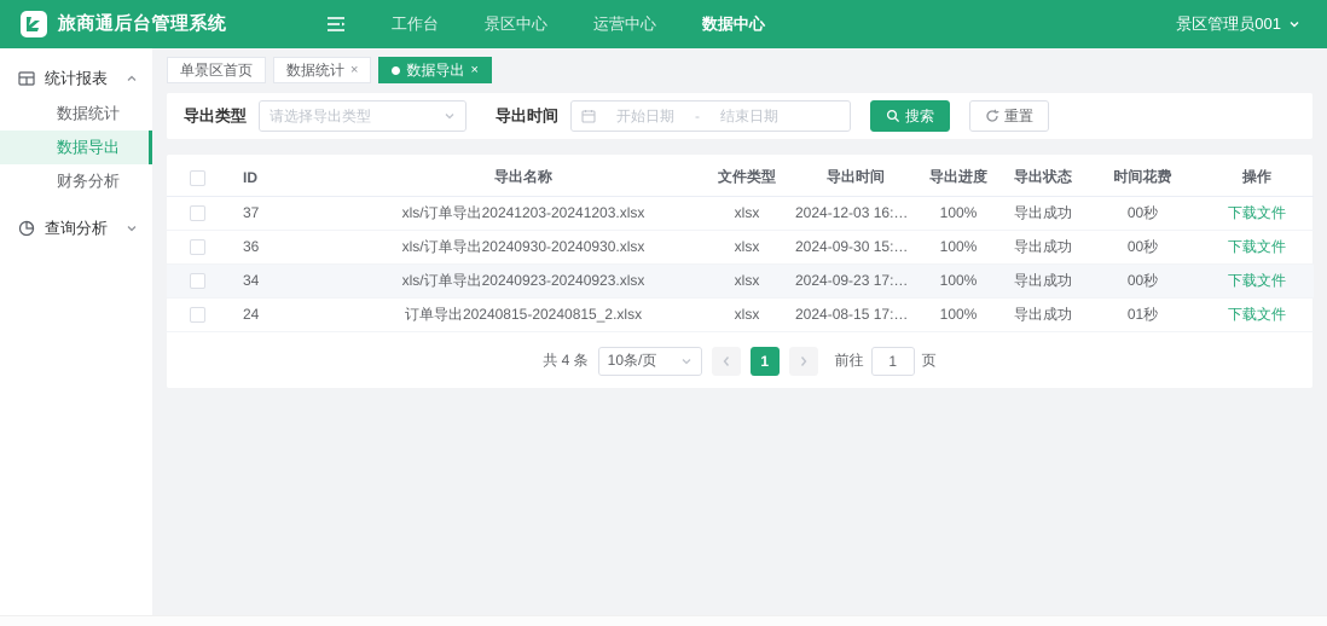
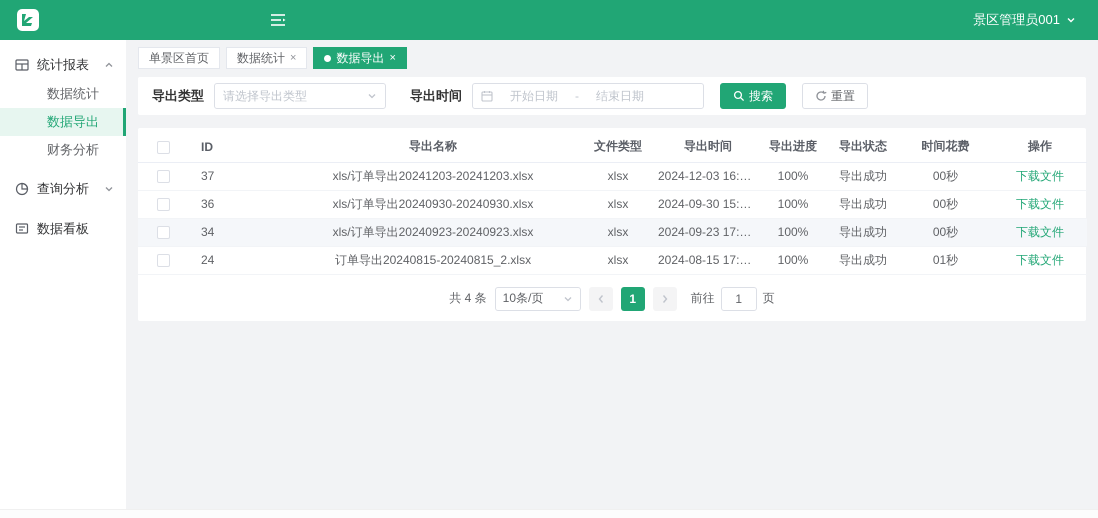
- 旅商通后台管理系统
- 工作台
- 景区中心
- 运营中心
- 数据中心
  景区管理员001
  统计报表
  数据统计
  数据导出
  财务分析
  查询分析
+ 数据看板
  单景区首页
  数据统计
  ×
  数据导出
  ×
  导出类型
  请选择导出类型
  导出时间
  开始日期
  -
  结束日期
  搜索
  重置
  	ID	导出名称	文件类型	导出时间	导出进度	导出状态	时间花费	操作
  	37	xls/订单导出20241203-20241203.xlsx	xlsx	2024-12-03 16:10:	100%	导出成功	00秒	下载文件
  	36	xls/订单导出20240930-20240930.xlsx	xlsx	2024-09-30 15:25:	100%	导出成功	00秒	下载文件
  	34	xls/订单导出20240923-20240923.xlsx	xlsx	2024-09-23 17:29:	100%	导出成功	00秒	下载文件
  	24	订单导出20240815-20240815_2.xlsx	xlsx	2024-08-15 17:43:	100%	导出成功	01秒	下载文件
  共 4 条
  10条/页
  1
  前往
  1
  页
